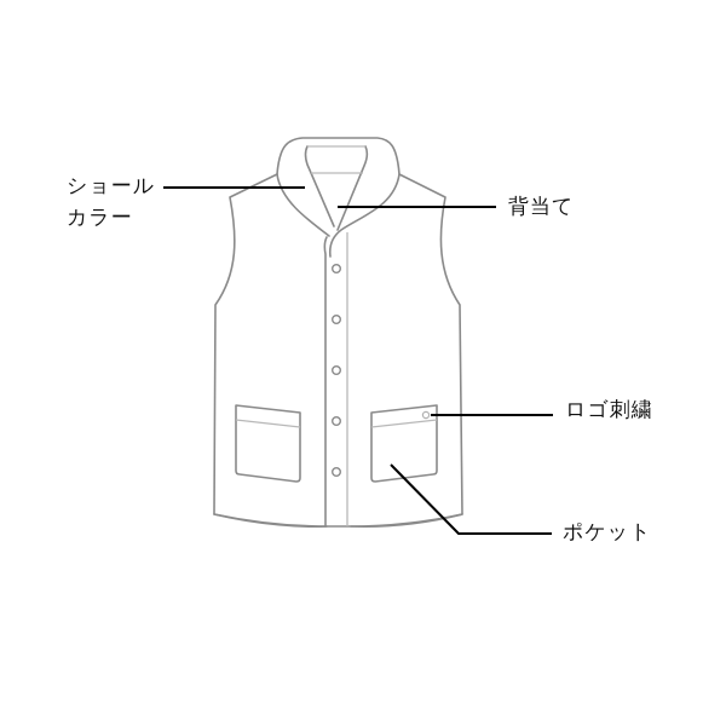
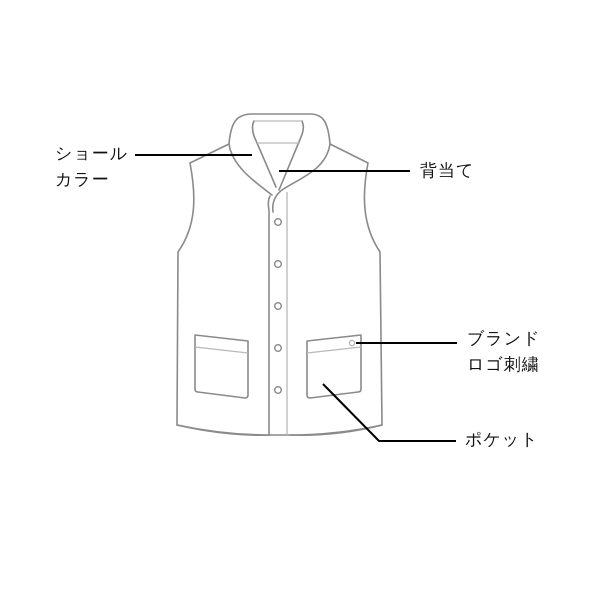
  ショール
  カラー
  背当て
+ ブランド
  ロゴ刺繍
  ポケット
